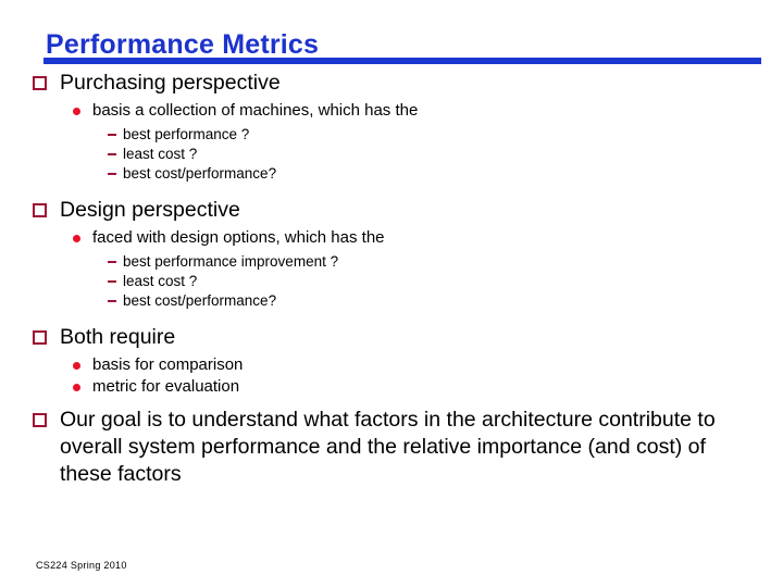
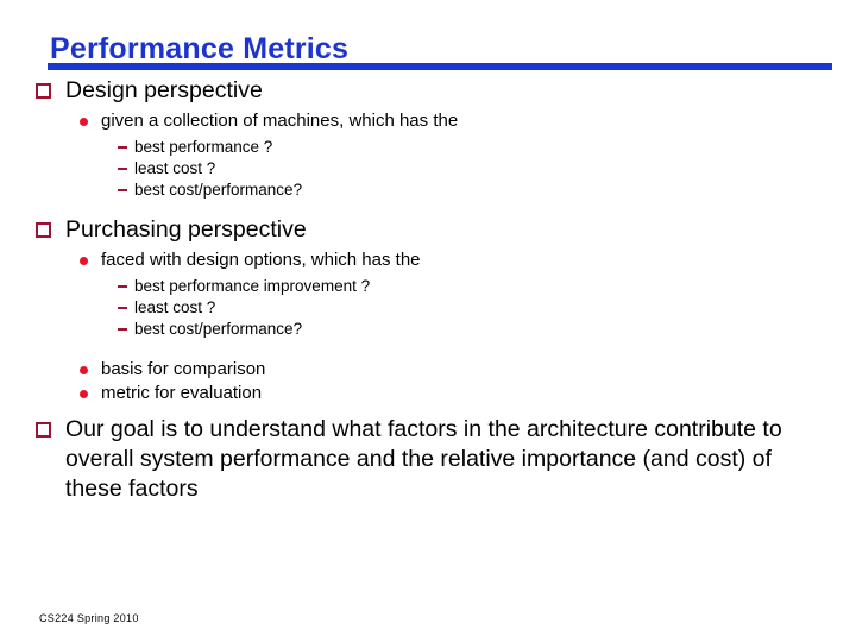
  Performance Metrics
- Purchasing perspective
+ Design perspective
- basis a collection of machines, which has the
+ given a collection of machines, which has the
  best performance ?
  least cost ?
  best cost/performance?
- Design perspective
+ Purchasing perspective
  faced with design options, which has the
  best performance improvement ?
  least cost ?
  best cost/performance?
- Both require
  basis for comparison
  metric for evaluation
  Our goal is to understand what factors in the architecture contribute to overall system performance and the relative importance (and cost) of these factors
  CS224 Spring 2010
